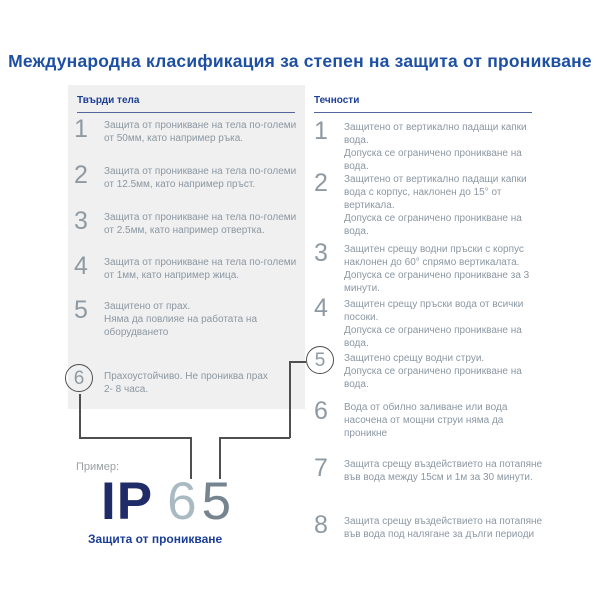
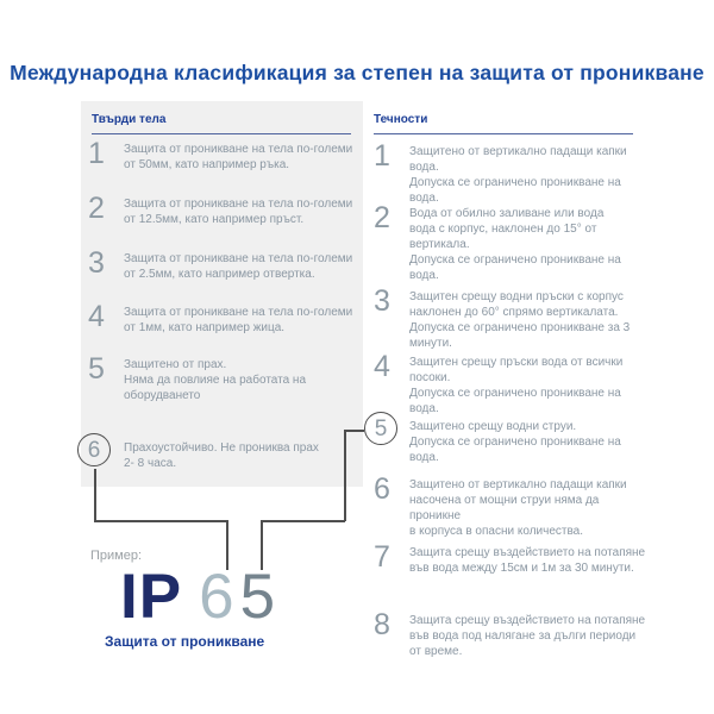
  Международна класификация за степен на защита от проникване
  Твърди тела
  1
  Защита от проникване на тела по-големи
  от 50мм, като например ръка.
  2
  Защита от проникване на тела по-големи
  от 12.5мм, като например пръст.
  3
  Защита от проникване на тела по-големи
  от 2.5мм, като например отвертка.
  4
  Защита от проникване на тела по-големи
  от 1мм, като например жица.
  5
  Защитено от прах.
  Няма да повлияе на работата на оборудването
  6
  Прахоустойчиво. Не прониква прах
  2- 8 часа.
  Течности
  1
  Защитено от вертикално падащи капки вода.
  Допуска се ограничено проникване на вода.
  2
- Защитено от вертикално падащи капки
+ Вода от обилно заливане или вода
  вода с корпус, наклонен до 15° от вертикала.
  Допуска се ограничено проникване на вода.
  3
  Защитен срещу водни пръски с корпус
  наклонен до 60° спрямо вертикалата.
  Допуска се ограничено проникване за 3 минути.
  4
  Защитен срещу пръски вода от всички посоки.
  Допуска се ограничено проникване на вода.
  5
  Защитено срещу водни струи.
  Допуска се ограничено проникване на вода.
  6
- Вода от обилно заливане или вода
+ Защитено от вертикално падащи капки
  насочена от мощни струи няма да проникне
+ в корпуса в опасни количества.
  7
  Защита срещу въздействието на потапяне
  във вода между 15см и 1м за 30 минути.
  8
  Защита срещу въздействието на потапяне
  във вода под налягане за дълги периоди
+ от време.
  Пример:
  IP 65
  Защита от проникване
